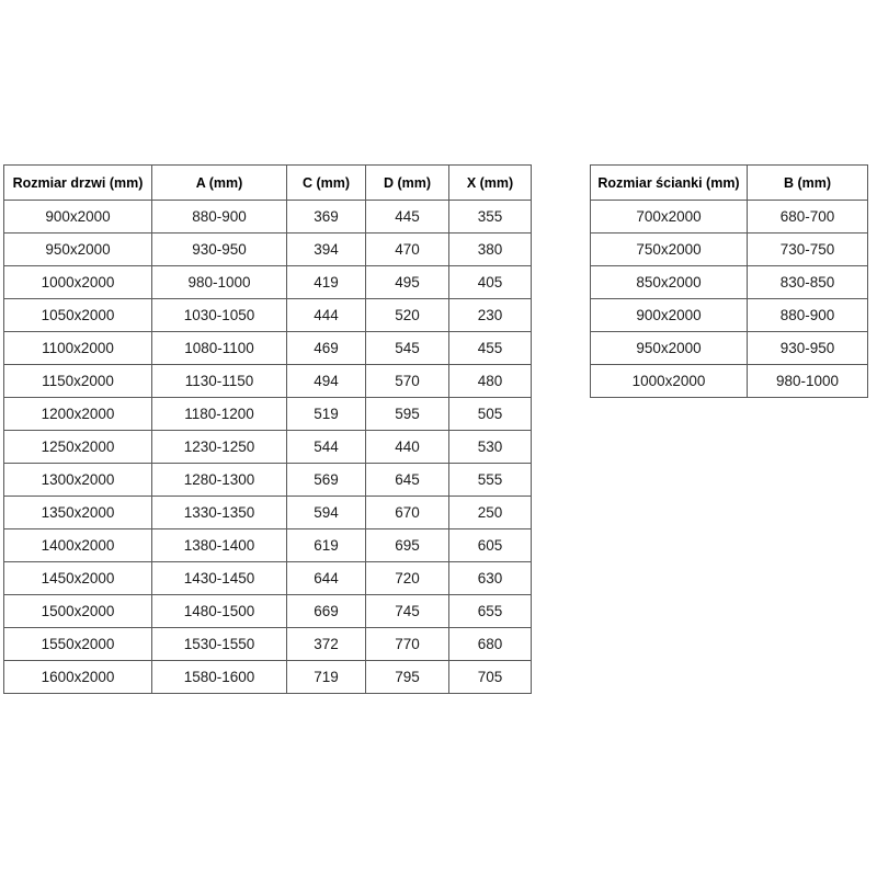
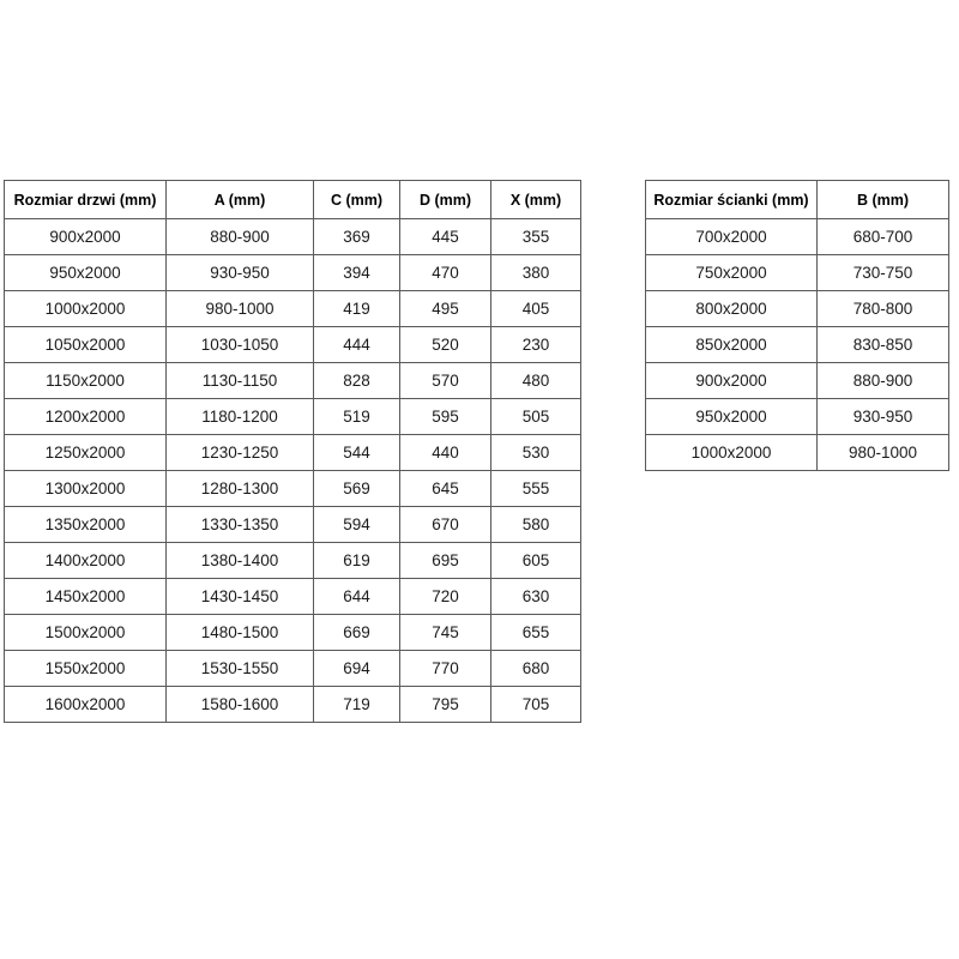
  Rozmiar drzwi (mm)	A (mm)	C (mm)	D (mm)	X (mm)
  900x2000	880-900	369	445	355
  950x2000	930-950	394	470	380
  1000x2000	980-1000	419	495	405
  1050x2000	1030-1050	444	520	230
- 1100x2000	1080-1100	469	545	455
- 1150x2000	1130-1150	494	570	480
+ 1150x2000	1130-1150	828	570	480
  1200x2000	1180-1200	519	595	505
  1250x2000	1230-1250	544	440	530
  1300x2000	1280-1300	569	645	555
- 1350x2000	1330-1350	594	670	250
+ 1350x2000	1330-1350	594	670	580
  1400x2000	1380-1400	619	695	605
  1450x2000	1430-1450	644	720	630
  1500x2000	1480-1500	669	745	655
- 1550x2000	1530-1550	372	770	680
+ 1550x2000	1530-1550	694	770	680
  1600x2000	1580-1600	719	795	705
  Rozmiar ścianki (mm)	B (mm)
  700x2000	680-700
  750x2000	730-750
+ 800x2000	780-800
  850x2000	830-850
  900x2000	880-900
  950x2000	930-950
  1000x2000	980-1000
